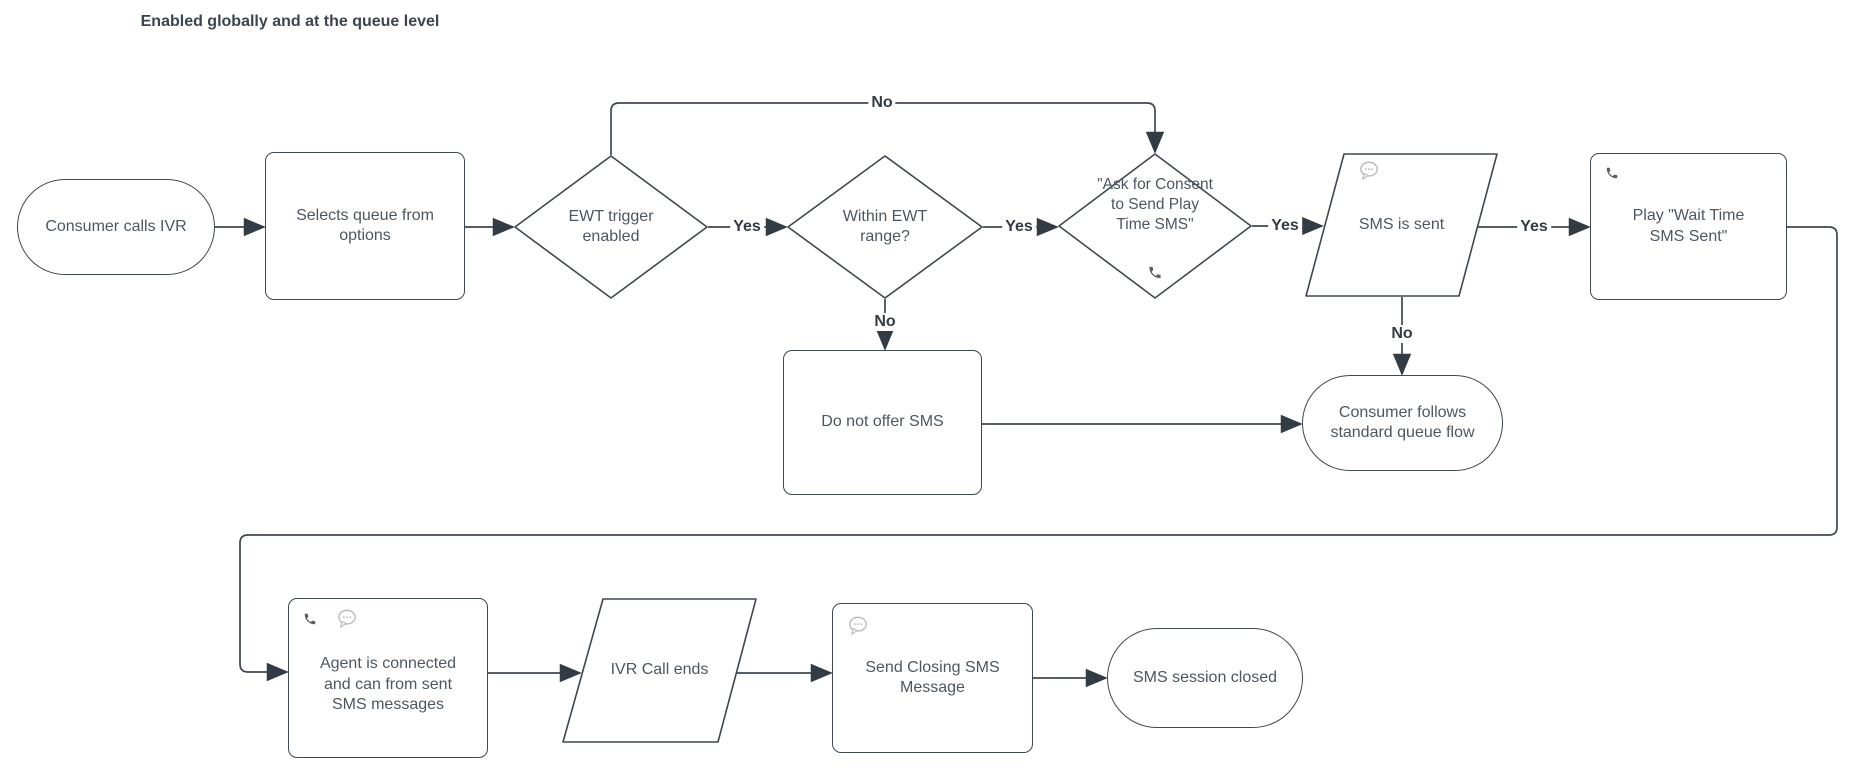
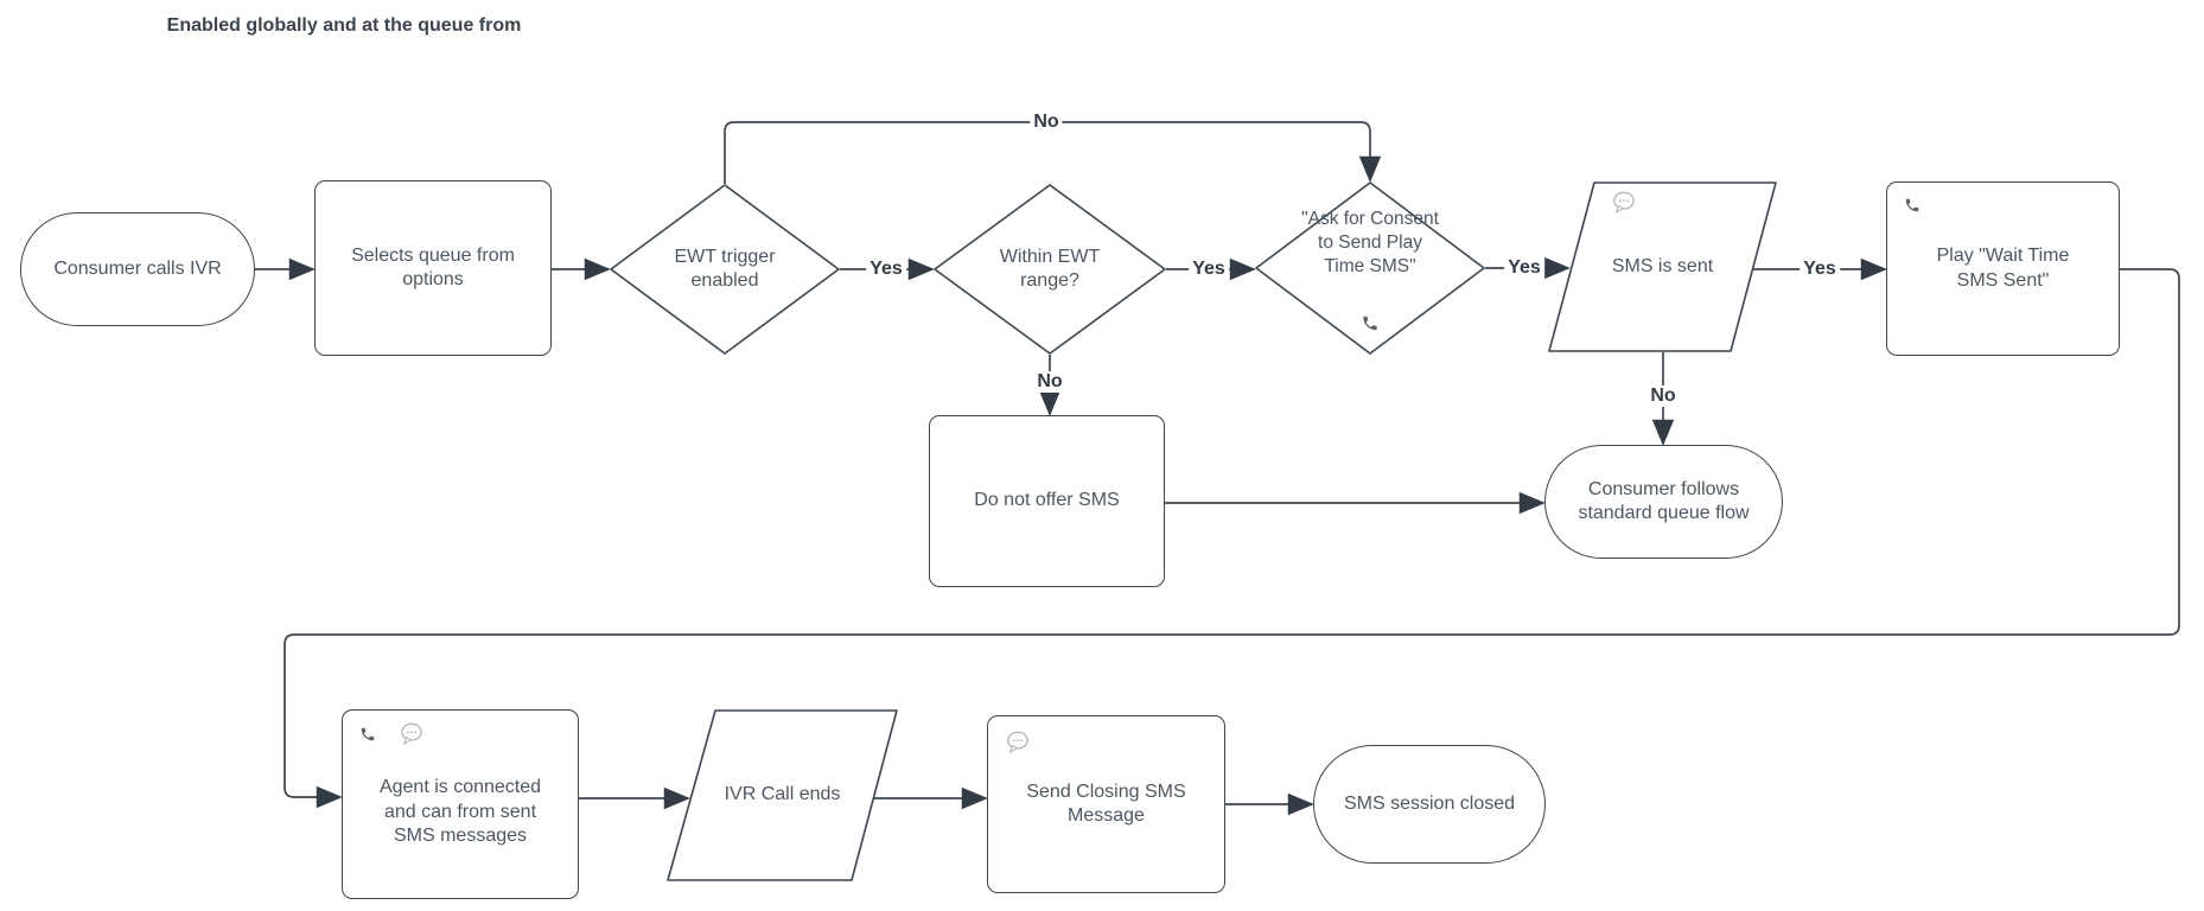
- Enabled globally and at the queue level
+ Enabled globally and at the queue from
  Yes
  Yes
  Yes
  Yes
  No
  No
  No
  Consumer calls IVR
  Selects queue from options
  EWT trigger enabled
  Within EWT range?
  "Ask for Consent to Send Play Time SMS"
  SMS is sent
  Play "Wait Time SMS Sent"
  Do not offer SMS
  Consumer follows standard queue flow
  Agent is connected and can from sent SMS messages
  IVR Call ends
  Send Closing SMS Message
  SMS session closed
